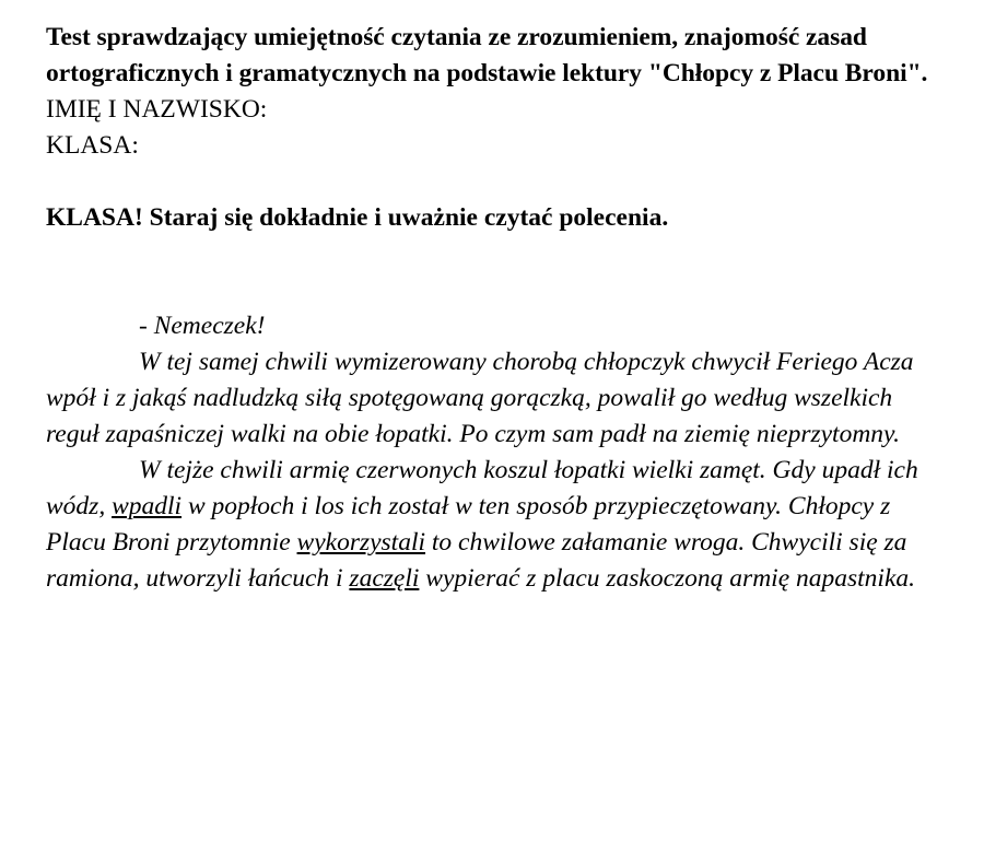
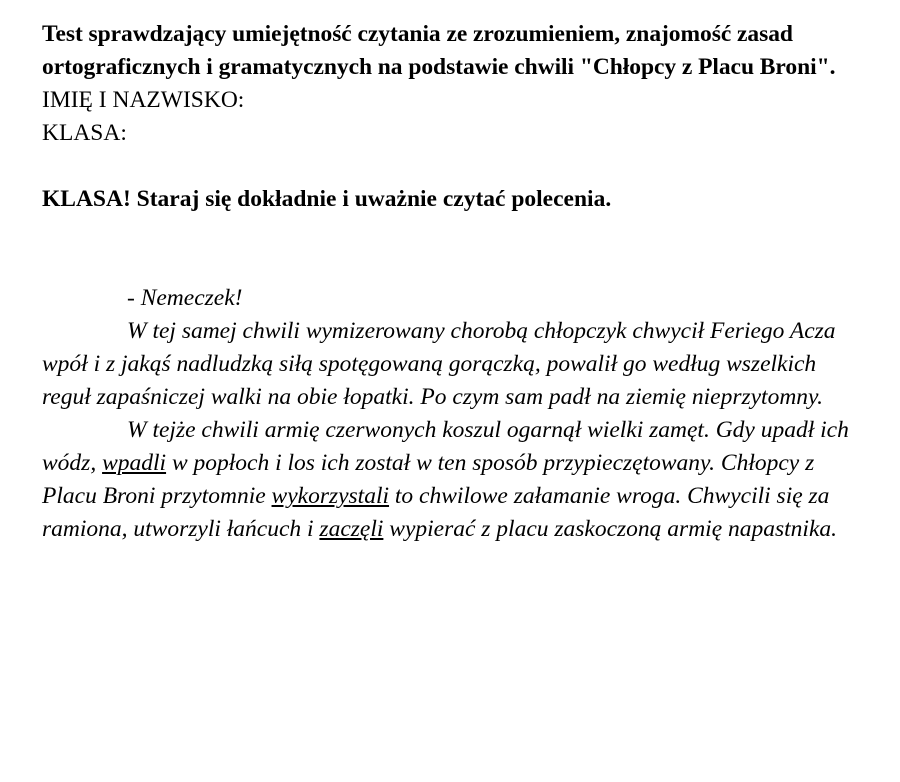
- Test sprawdzający umiejętność czytania ze zrozumieniem, znajomość zasad ortograficznych i gramatycznych na podstawie lektury "Chłopcy z Placu Broni".
+ Test sprawdzający umiejętność czytania ze zrozumieniem, znajomość zasad ortograficznych i gramatycznych na podstawie chwili "Chłopcy z Placu Broni".
  IMIĘ I NAZWISKO:
  KLASA:
  KLASA! Staraj się dokładnie i uważnie czytać polecenia.
  - Nemeczek!
  W tej samej chwili wymizerowany chorobą chłopczyk chwycił Feriego Acza wpół i z jakąś nadludzką siłą spotęgowaną gorączką, powalił go według wszelkich reguł zapaśniczej walki na obie łopatki. Po czym sam padł na ziemię nieprzytomny.
- W tejże chwili armię czerwonych koszul łopatki wielki zamęt. Gdy upadł ich wódz, wpadli w popłoch i los ich został w ten sposób przypieczętowany. Chłopcy z Placu Broni przytomnie wykorzystali to chwilowe załamanie wroga. Chwycili się za ramiona, utworzyli łańcuch i zaczęli wypierać z placu zaskoczoną armię napastnika.
+ W tejże chwili armię czerwonych koszul ogarnął wielki zamęt. Gdy upadł ich wódz, wpadli w popłoch i los ich został w ten sposób przypieczętowany. Chłopcy z Placu Broni przytomnie wykorzystali to chwilowe załamanie wroga. Chwycili się za ramiona, utworzyli łańcuch i zaczęli wypierać z placu zaskoczoną armię napastnika.
